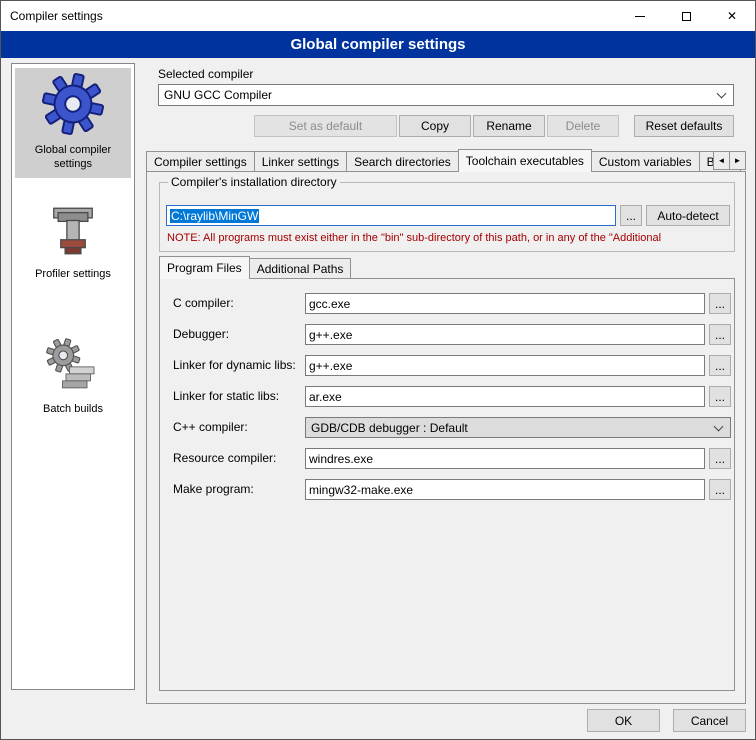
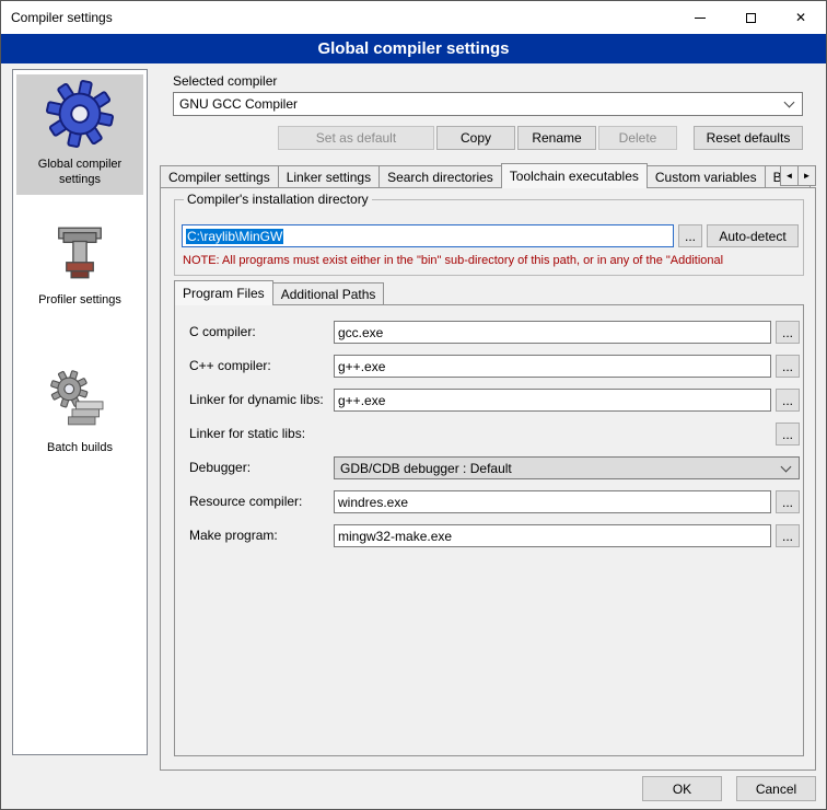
  Compiler settings
  ✕
  Global compiler settings
  Global compiler settings
  Profiler settings
  Batch builds
  Selected compiler
  GNU GCC Compiler
  Set as default
  Copy
  Rename
  Delete
  Reset defaults
  Compiler settings
  Linker settings
  Search directories
  Toolchain executables
  Custom variables
  ◄
  ►
  Compiler's installation directory
  C:\raylib\MinGW
  ...
  Auto-detect
  NOTE: All programs must exist either in the "bin" sub-directory of this path, or in any of the "Additional
  Program Files
  Additional Paths
  C compiler:
  gcc.exe
  ...
- Debugger:
+ C++ compiler:
  g++.exe
  ...
  Linker for dynamic libs:
  g++.exe
  ...
  Linker for static libs:
- ar.exe
  ...
- C++ compiler:
+ Debugger:
  GDB/CDB debugger : Default
  Resource compiler:
  windres.exe
  ...
  Make program:
  mingw32-make.exe
  ...
  OK
  Cancel
